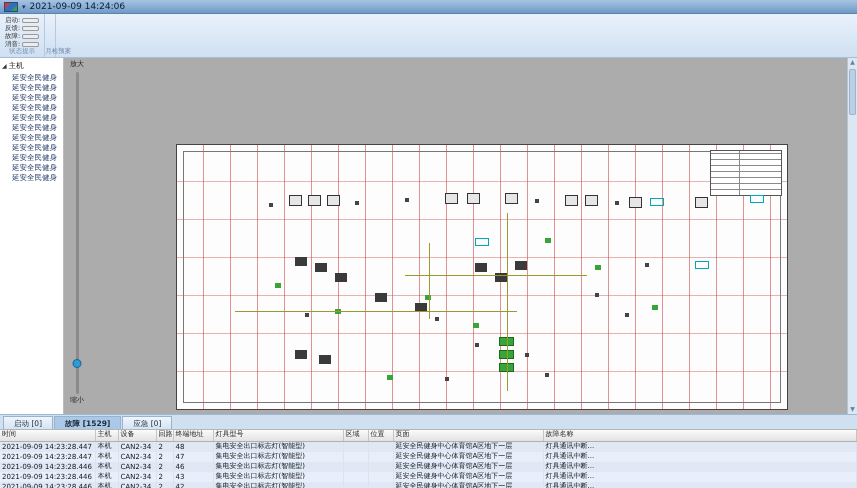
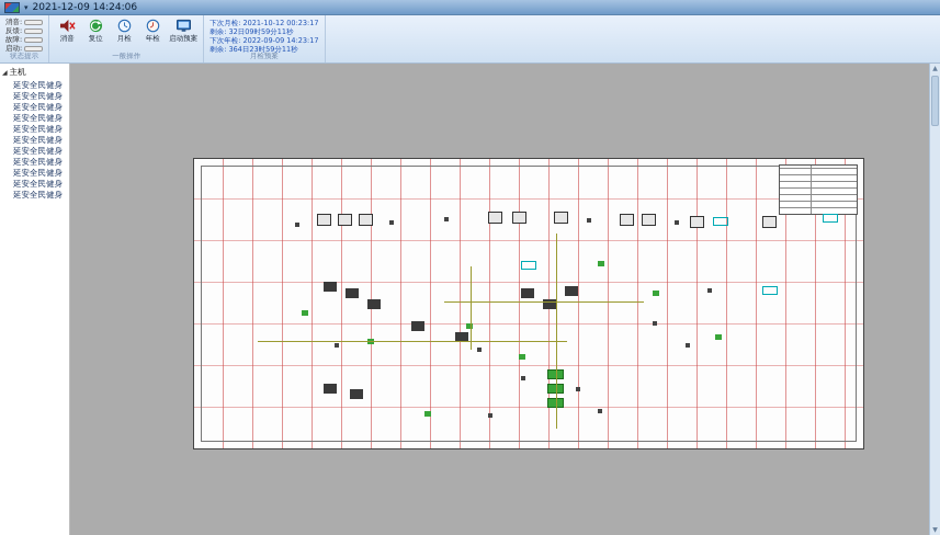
  ▾
- 2021-09-09 14:24:06
+ 2021-12-09 14:24:06
- 启动:
+ 消音:
  反馈:
  故障:
- 消音:
+ 启动:
  状态提示
+ 消音
+ 复位
+ 月检
+ 年检
+ 启动预案
+ 一般操作
+ 下次月检: 2021-10-12 00:23:17
+ 剩余: 32日09时59分11秒
+ 下次年检: 2022-09-09 14:23:17
+ 剩余: 364日23时59分11秒
  月检预案
  主机
  延安全民健身
  延安全民健身
  延安全民健身
  延安全民健身
  延安全民健身
  延安全民健身
  延安全民健身
  延安全民健身
  延安全民健身
  延安全民健身
  延安全民健身
- 放大
- 缩小
- 启动 [0]
- 故障 [1529]
- 应急 [0]
- 	时间	主机	设备	回路	终端地址	灯具型号	区域	位置	页面	故障名称
- 2021-09-09 14:23:28.447	本机	CAN2-34	2	48	集电安全出口标志灯(智能型)			延安全民健身中心体育馆A区地下一层	灯具通讯中断...
- 2021-09-09 14:23:28.447	本机	CAN2-34	2	47	集电安全出口标志灯(智能型)			延安全民健身中心体育馆A区地下一层	灯具通讯中断...
- 2021-09-09 14:23:28.446	本机	CAN2-34	2	46	集电安全出口标志灯(智能型)			延安全民健身中心体育馆A区地下一层	灯具通讯中断...
- 2021-09-09 14:23:28.446	本机	CAN2-34	2	43	集电安全出口标志灯(智能型)			延安全民健身中心体育馆A区地下一层	灯具通讯中断...
- 2021-09-09 14:23:28.446	本机	CAN2-34	2	42	集电安全出口标志灯(智能型)			延安全民健身中心体育馆A区地下一层	灯具通讯中断...
